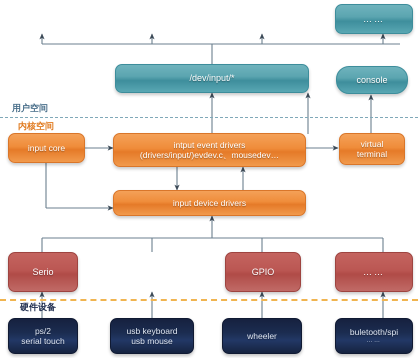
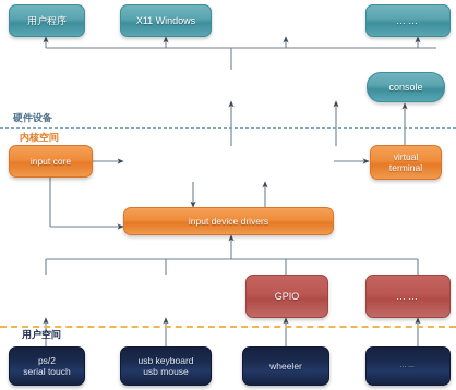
- 用户空间
+ 硬件设备
  内核空间
- 硬件设备
+ 用户空间
+ 用户程序
+ X11 Windows
  ……
- /dev/input/*
  console
  input core
- intput event drivers
- (drivers/input/)evdev.c、mousedev…
  virtual
  terminal
  input device drivers
- Serio
  GPIO
  ……
  ps/2
  serial touch
  usb keyboard
  usb mouse
  wheeler
- buletooth/spi
